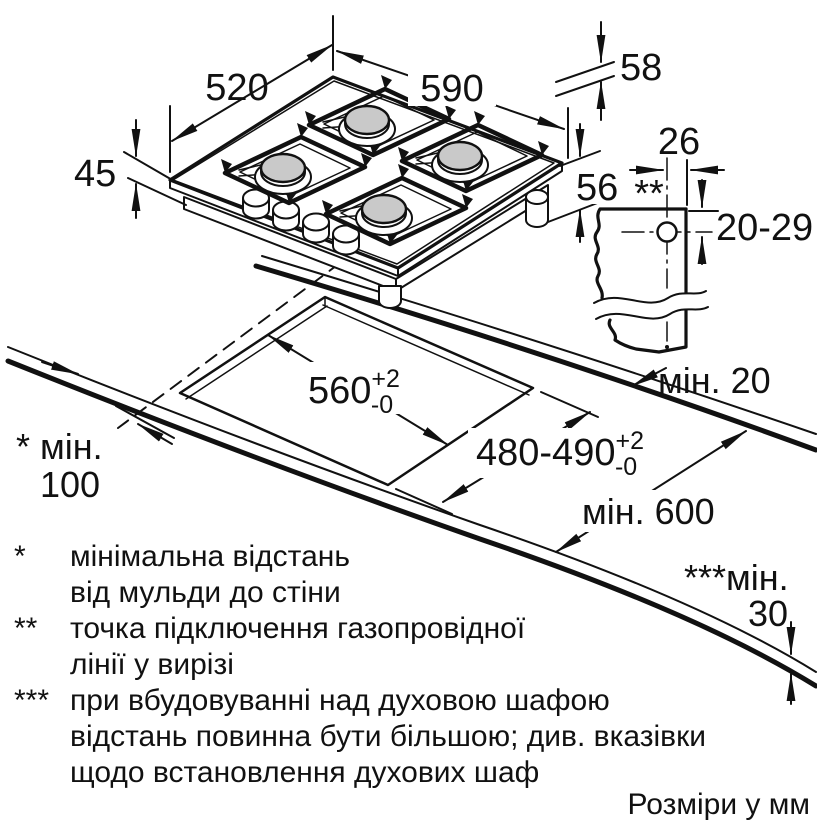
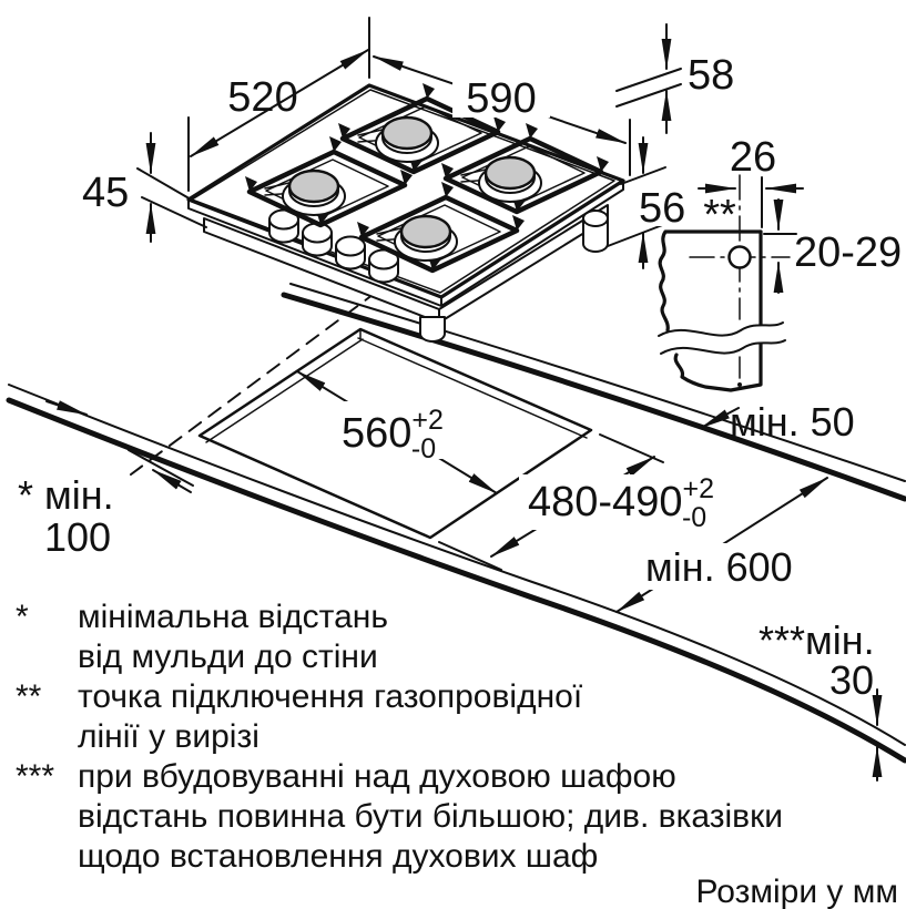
  560+2 -0
  480-490+2 -0
- мін. 20
+ мін. 50
  мін. 600
  * мін.
  100
  ***мін.
  30
  520
  590
  58
  56
  45
  26
  **
  20-29
  *
  мінімальна відстань
  від мульди до стіни
  **
  точка підключення газопровідної
  лінії у вирізі
  ***
  при вбудовуванні над духовою шафою
  відстань повинна бути більшою; див. вказівки
  щодо встановлення духових шаф
  Розміри у мм
